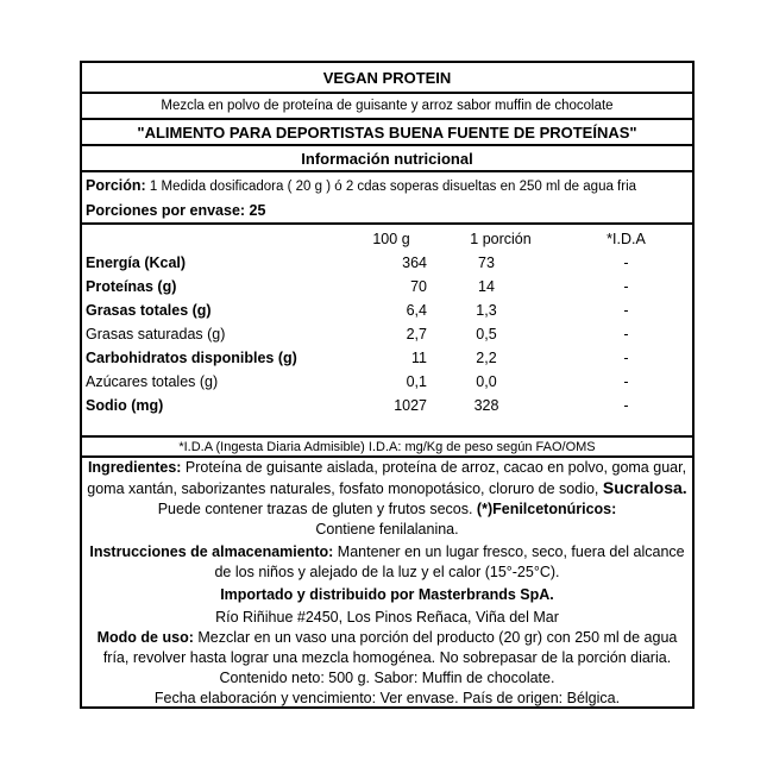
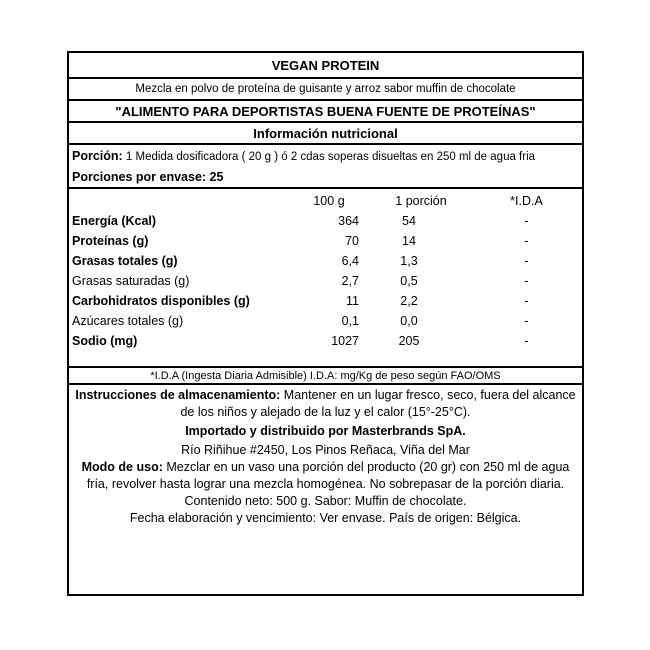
  VEGAN PROTEIN
  Mezcla en polvo de proteína de guisante y arroz sabor muffin de chocolate
  "ALIMENTO PARA DEPORTISTAS BUENA FUENTE DE PROTEÍNAS"
  Información nutricional
  Porción: 1 Medida dosificadora ( 20 g ) ó 2 cdas soperas disueltas en 250 ml de agua fria
  Porciones por envase: 25
  100 g
  1 porción
  *I.D.A
  Energía (Kcal)
  364
- 73
+ 54
  -
  Proteínas (g)
  70
  14
  -
  Grasas totales (g)
  6,4
  1,3
  -
  Grasas saturadas (g)
  2,7
  0,5
  -
  Carbohidratos disponibles (g)
  11
  2,2
  -
  Azúcares totales (g)
  0,1
  0,0
  -
  Sodio (mg)
  1027
- 328
+ 205
  -
  *I.D.A (Ingesta Diaria Admisible) I.D.A: mg/Kg de peso según FAO/OMS
- Ingredientes: Proteína de guisante aislada, proteína de arroz, cacao en polvo, goma guar, goma xantán, saborizantes naturales, fosfato monopotásico, cloruro de sodio, Sucralosa. Puede contener trazas de gluten y frutos secos. (*)Fenilcetonúricos:
- Contiene fenilalanina.
  Instrucciones de almacenamiento: Mantener en un lugar fresco, seco, fuera del alcance de los niños y alejado de la luz y el calor (15°-25°C).
  Importado y distribuido por Masterbrands SpA.
  Río Riñihue #2450, Los Pinos Reñaca, Viña del Mar
  Modo de uso: Mezclar en un vaso una porción del producto (20 gr) con 250 ml de agua fría, revolver hasta lograr una mezcla homogénea. No sobrepasar de la porción diaria.
  Contenido neto: 500 g. Sabor: Muffin de chocolate.
  Fecha elaboración y vencimiento: Ver envase. País de origen: Bélgica.
